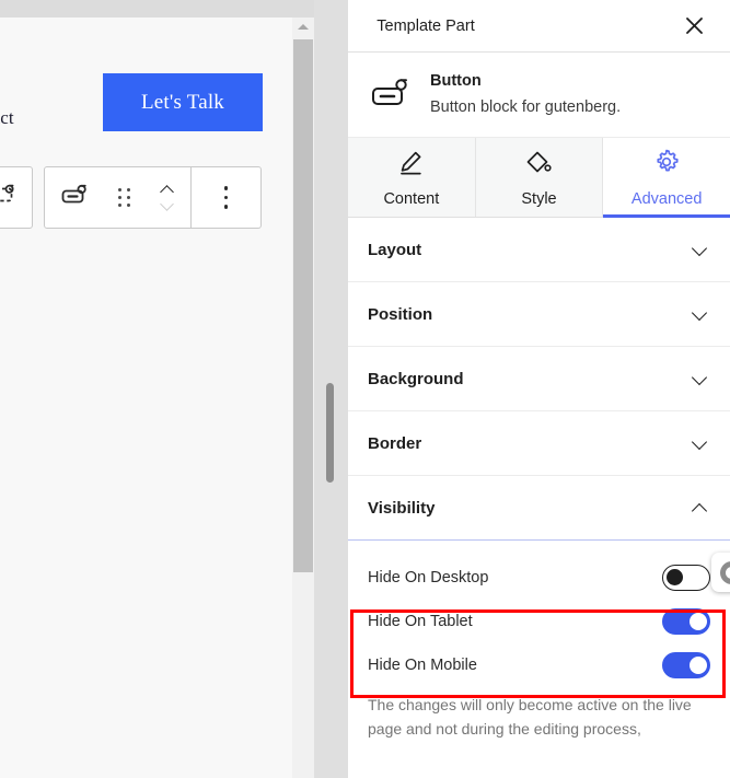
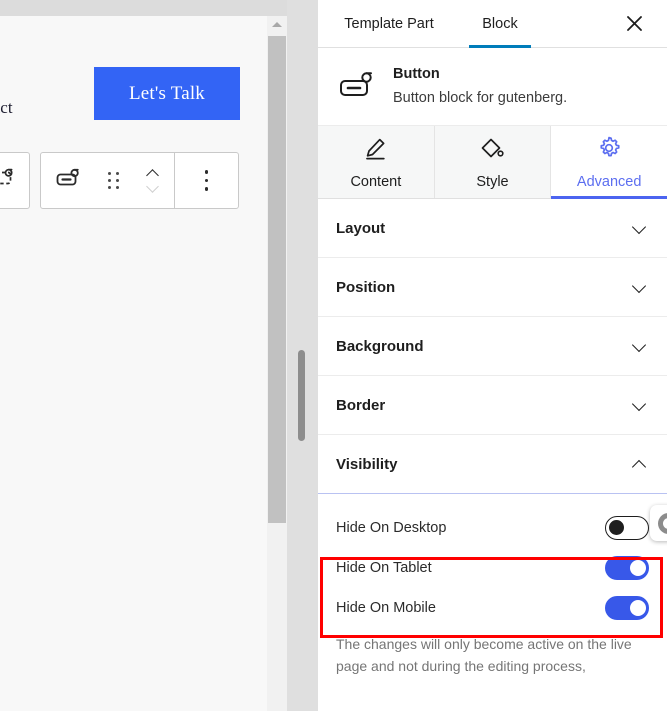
  Let's Talk
  Template Part
+ Block
  Button
  Button block for gutenberg.
  Content
  Style
  Advanced
  Layout
  Position
  Background
  Border
  Visibility
  Hide On Desktop
  Hide On Tablet
  Hide On Mobile
  The changes will only become active on the live page and not during the editing process,
